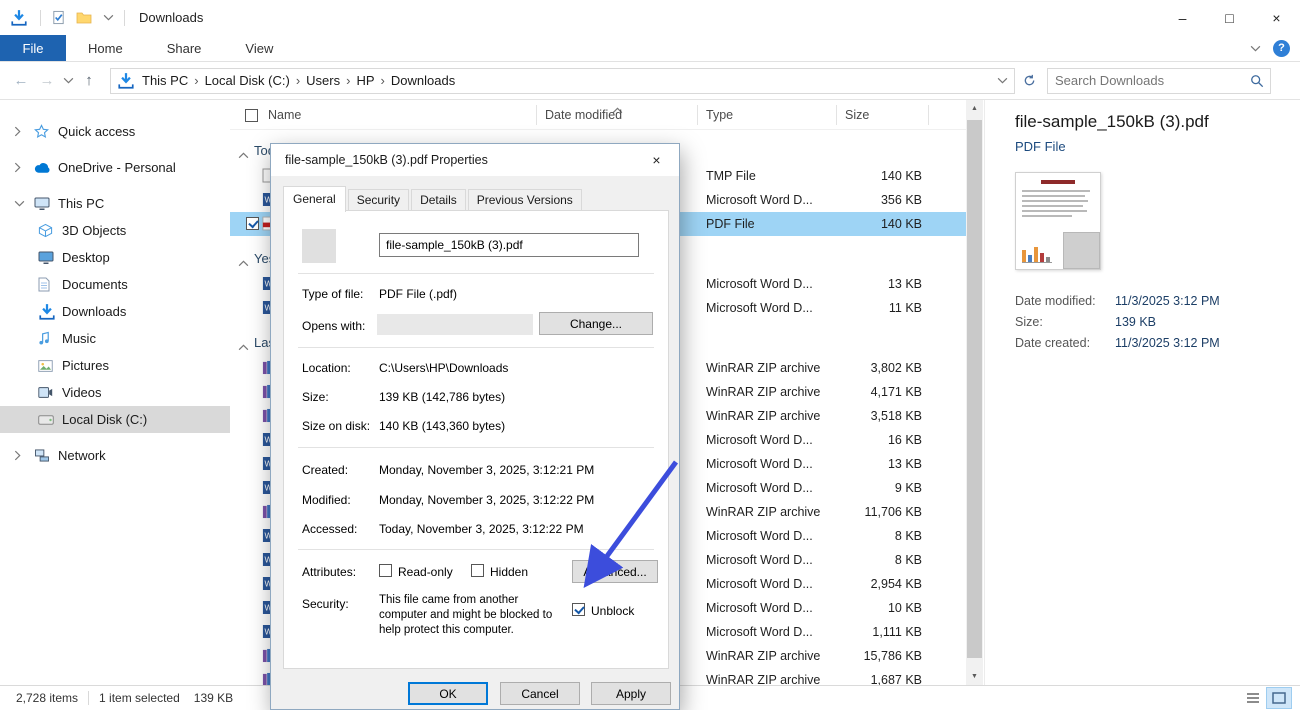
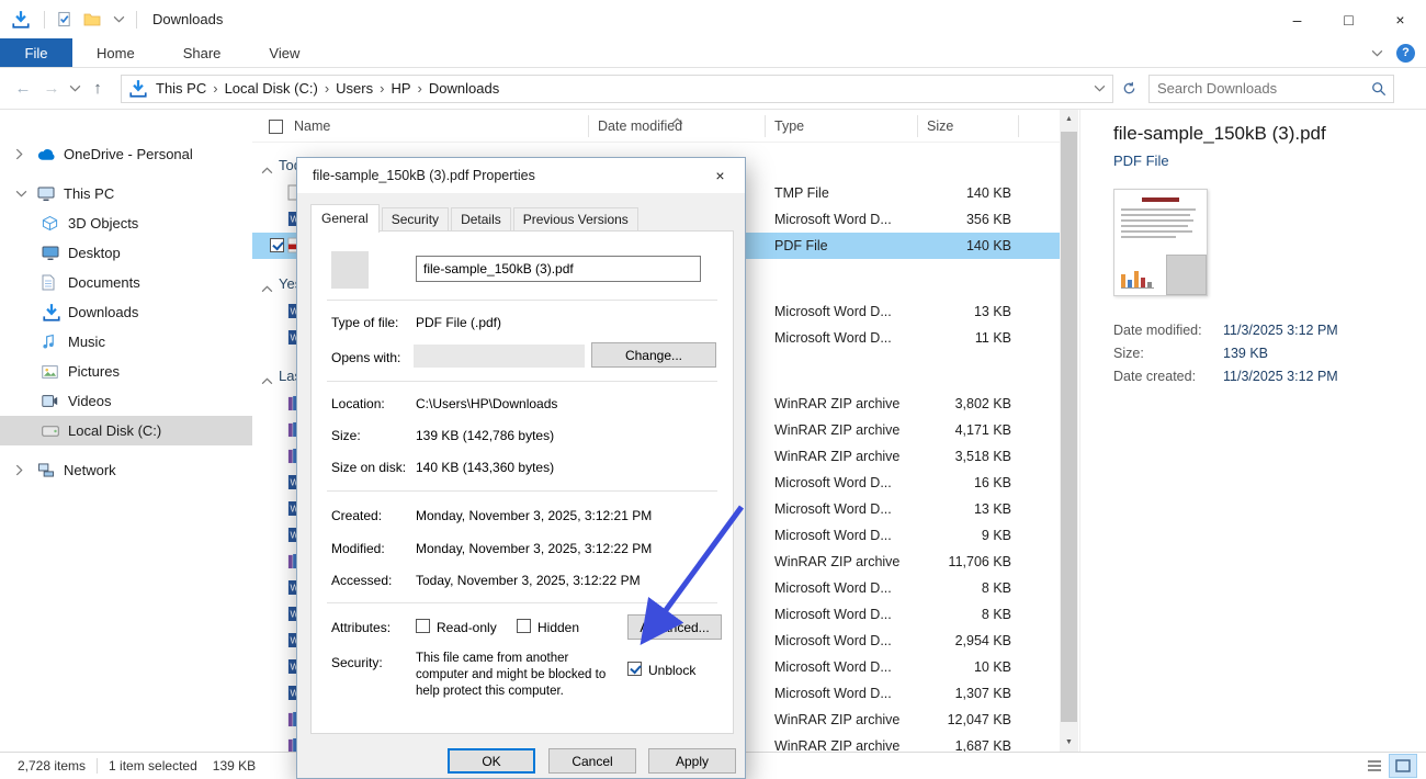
  Downloads
  –
  □
  ×
  File
  Home
  Share
  View
  ?
  ←
  →
  ↑
  This PC › Local Disk (C:) › Users › HP › Downloads
  Search Downloads
- Quick access
  OneDrive - Personal
  This PC
  3D Objects
  Desktop
  Documents
  Downloads
  Music
  Pictures
  Videos
  Local Disk (C:)
  Network
  Name
  Date modified
  Type
  Size
  TMP File
  140 KB
  W
  Microsoft Word D...
  356 KB
  PDF File
  140 KB
  W
  Microsoft Word D...
  13 KB
  W
  Microsoft Word D...
  11 KB
  WinRAR ZIP archive
  3,802 KB
  WinRAR ZIP archive
  4,171 KB
  WinRAR ZIP archive
  3,518 KB
  W
  Microsoft Word D...
  16 KB
  W
  Microsoft Word D...
  13 KB
  W
  Microsoft Word D...
  9 KB
  WinRAR ZIP archive
  11,706 KB
  W
  Microsoft Word D...
  8 KB
  W
  Microsoft Word D...
  8 KB
  W
  Microsoft Word D...
  2,954 KB
  W
  Microsoft Word D...
  10 KB
  W
  Microsoft Word D...
- 1,111 KB
+ 1,307 KB
  WinRAR ZIP archive
- 15,786 KB
+ 12,047 KB
  WinRAR ZIP archive
  1,687 KB
  file-sample_150kB (3).pdf
  PDF File
  Date modified:
  11/3/2025 3:12 PM
  Size:
  139 KB
  Date created:
  11/3/2025 3:12 PM
  2,728 items
  1 item selected
  139 KB
  file-sample_150kB (3).pdf Properties
  ×
  General
  Security
  Details
  Previous Versions
  file-sample_150kB (3).pdf
  Type of file:
  PDF File (.pdf)
  Opens with:
  Change...
  Location:
  C:\Users\HP\Downloads
  Size:
  139 KB (142,786 bytes)
  Size on disk:
  140 KB (143,360 bytes)
  Created:
  Monday, November 3, 2025, 3:12:21 PM
  Modified:
  Monday, November 3, 2025, 3:12:22 PM
  Accessed:
  Today, November 3, 2025, 3:12:22 PM
  Attributes:
  Read-only
  Hidden
  Avanced...
  Security:
  This file came from another computer and might be blocked to help protect this computer.
  Unblock
  OK
  Cancel
  Apply
